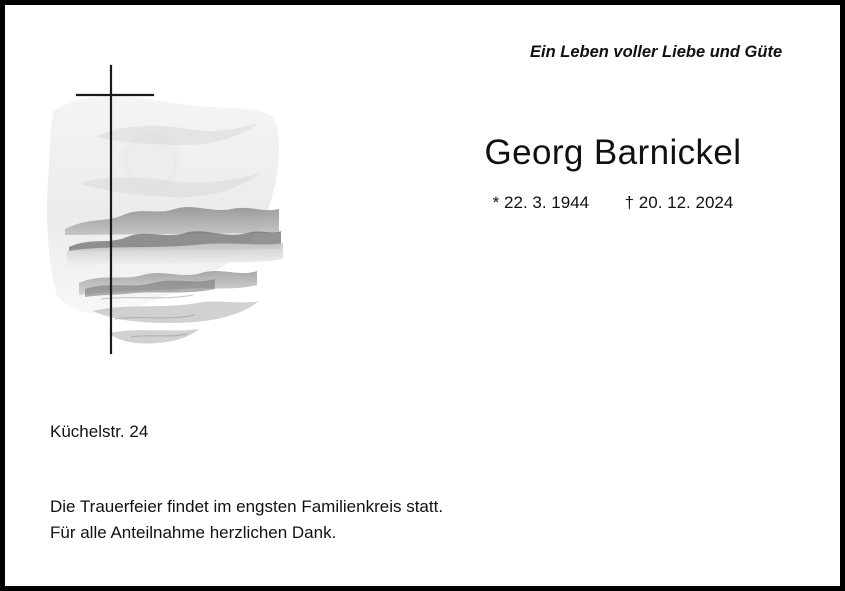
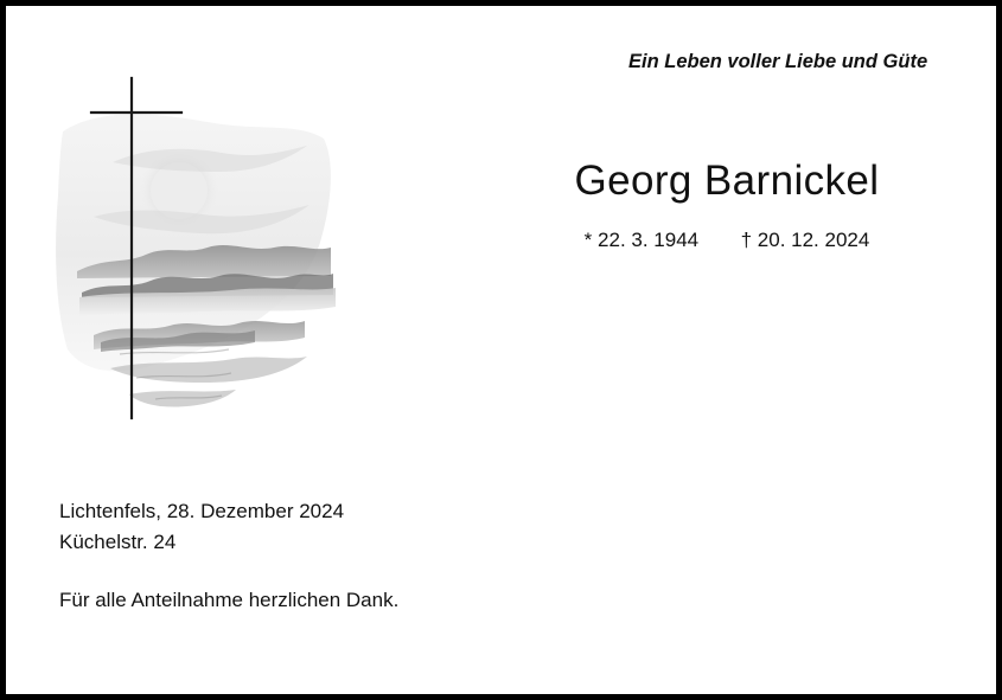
  Ein Leben voller Liebe und Güte
  Georg Barnickel
  * 22. 3. 1944 † 20. 12. 2024
+ Lichtenfels, 28. Dezember 2024
  Küchelstr. 24
- Die Trauerfeier findet im engsten Familienkreis statt.
  Für alle Anteilnahme herzlichen Dank.
